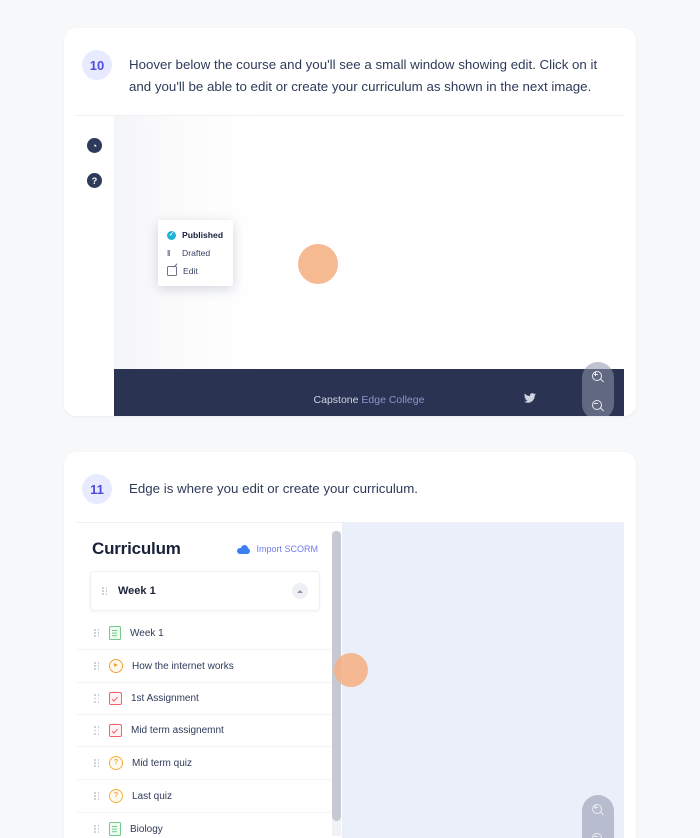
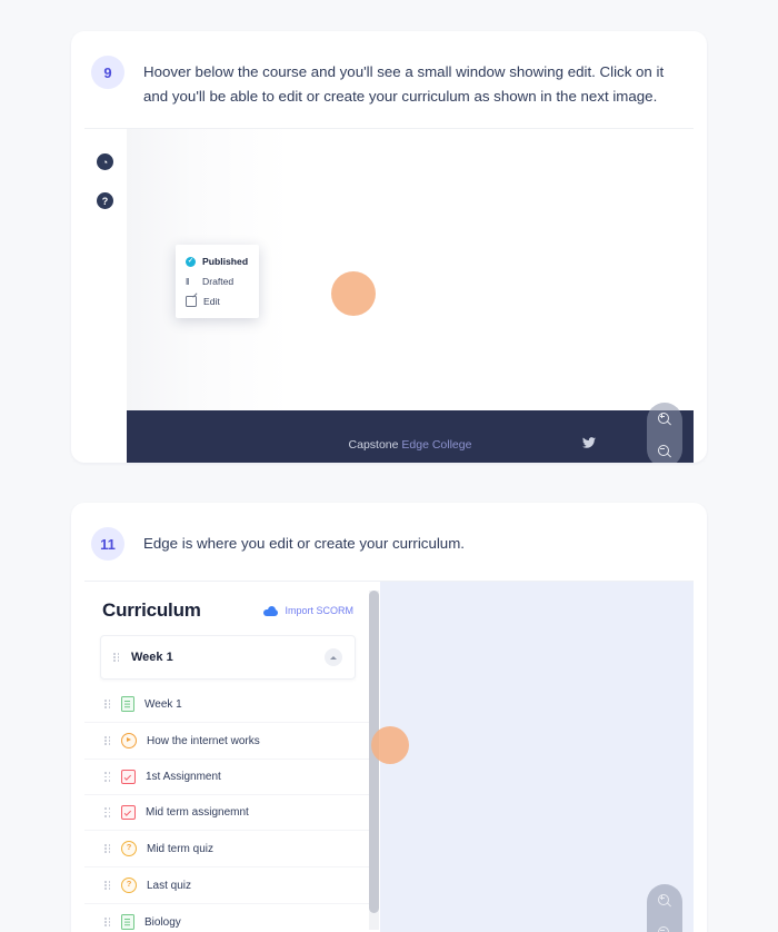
- 10
+ 9
  Hoover below the course and you'll see a small window showing edit. Click on it and you'll be able to edit or create your curriculum as shown in the next image.
  ◔
  ?
  Published
  II
  Drafted
  Edit
  Capstone Edge College
  11
  Edge is where you edit or create your curriculum.
  Curriculum
  Import SCORM
  Week 1
  Week 1
  How the internet works
  1st Assignment
  Mid term assignemnt
  ?
  Mid term quiz
  ?
  Last quiz
  Biology
